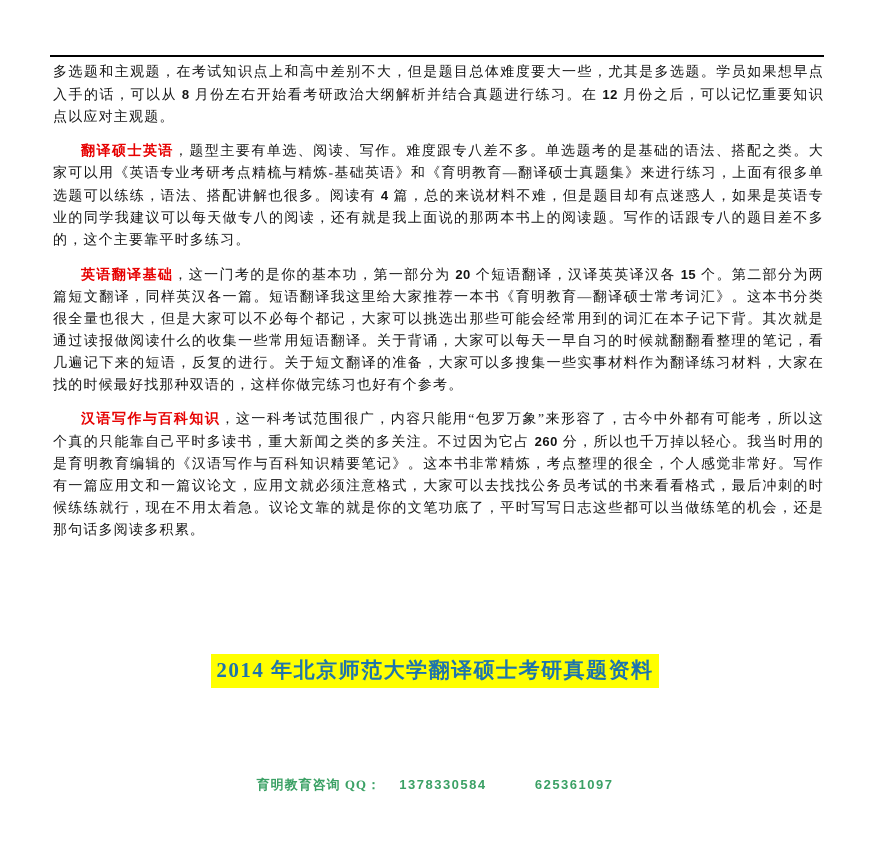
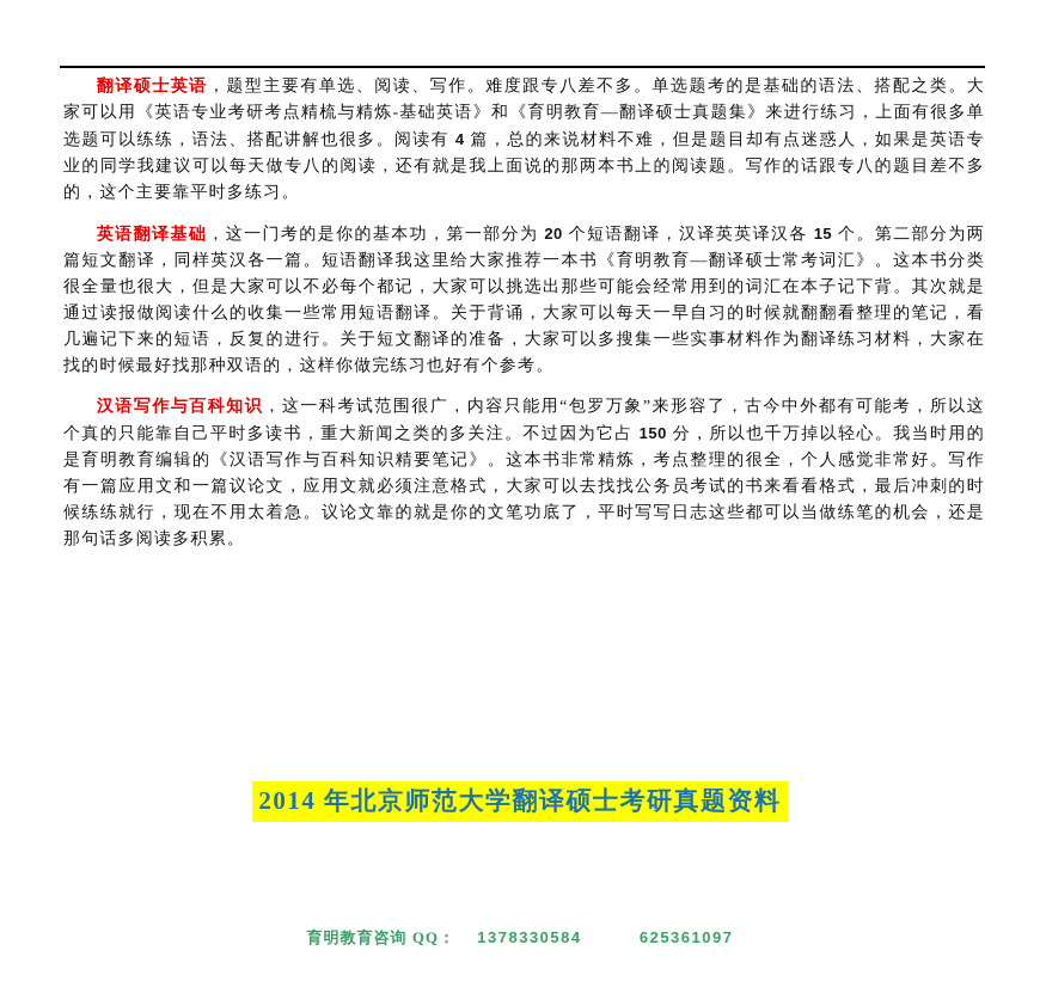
- 多选题和主观题，在考试知识点上和高中差别不大，但是题目总体难度要大一些，尤其是多选题。学员如果想早点入手的话，可以从 8 月份左右开始看考研政治大纲解析并结合真题进行练习。在 12 月份之后，可以记忆重要知识点以应对主观题。
  翻译硕士英语，题型主要有单选、阅读、写作。难度跟专八差不多。单选题考的是基础的语法、搭配之类。大家可以用《英语专业考研考点精梳与精炼-基础英语》和《育明教育—翻译硕士真题集》来进行练习，上面有很多单选题可以练练，语法、搭配讲解也很多。阅读有 4 篇，总的来说材料不难，但是题目却有点迷惑人，如果是英语专业的同学我建议可以每天做专八的阅读，还有就是我上面说的那两本书上的阅读题。写作的话跟专八的题目差不多的，这个主要靠平时多练习。
  英语翻译基础，这一门考的是你的基本功，第一部分为 20 个短语翻译，汉译英英译汉各 15 个。第二部分为两篇短文翻译，同样英汉各一篇。短语翻译我这里给大家推荐一本书《育明教育—翻译硕士常考词汇》。这本书分类很全量也很大，但是大家可以不必每个都记，大家可以挑选出那些可能会经常用到的词汇在本子记下背。其次就是通过读报做阅读什么的收集一些常用短语翻译。关于背诵，大家可以每天一早自习的时候就翻翻看整理的笔记，看几遍记下来的短语，反复的进行。关于短文翻译的准备，大家可以多搜集一些实事材料作为翻译练习材料，大家在找的时候最好找那种双语的，这样你做完练习也好有个参考。
- 汉语写作与百科知识，这一科考试范围很广，内容只能用“包罗万象”来形容了，古今中外都有可能考，所以这个真的只能靠自己平时多读书，重大新闻之类的多关注。不过因为它占 260 分，所以也千万掉以轻心。我当时用的是育明教育编辑的《汉语写作与百科知识精要笔记》。这本书非常精炼，考点整理的很全，个人感觉非常好。写作有一篇应用文和一篇议论文，应用文就必须注意格式，大家可以去找找公务员考试的书来看看格式，最后冲刺的时候练练就行，现在不用太着急。议论文靠的就是你的文笔功底了，平时写写日志这些都可以当做练笔的机会，还是那句话多阅读多积累。
+ 汉语写作与百科知识，这一科考试范围很广，内容只能用“包罗万象”来形容了，古今中外都有可能考，所以这个真的只能靠自己平时多读书，重大新闻之类的多关注。不过因为它占 150 分，所以也千万掉以轻心。我当时用的是育明教育编辑的《汉语写作与百科知识精要笔记》。这本书非常精炼，考点整理的很全，个人感觉非常好。写作有一篇应用文和一篇议论文，应用文就必须注意格式，大家可以去找找公务员考试的书来看看格式，最后冲刺的时候练练就行，现在不用太着急。议论文靠的就是你的文笔功底了，平时写写日志这些都可以当做练笔的机会，还是那句话多阅读多积累。
  2014 年北京师范大学翻译硕士考研真题资料
  育明教育咨询 QQ： 1378330584 625361097
